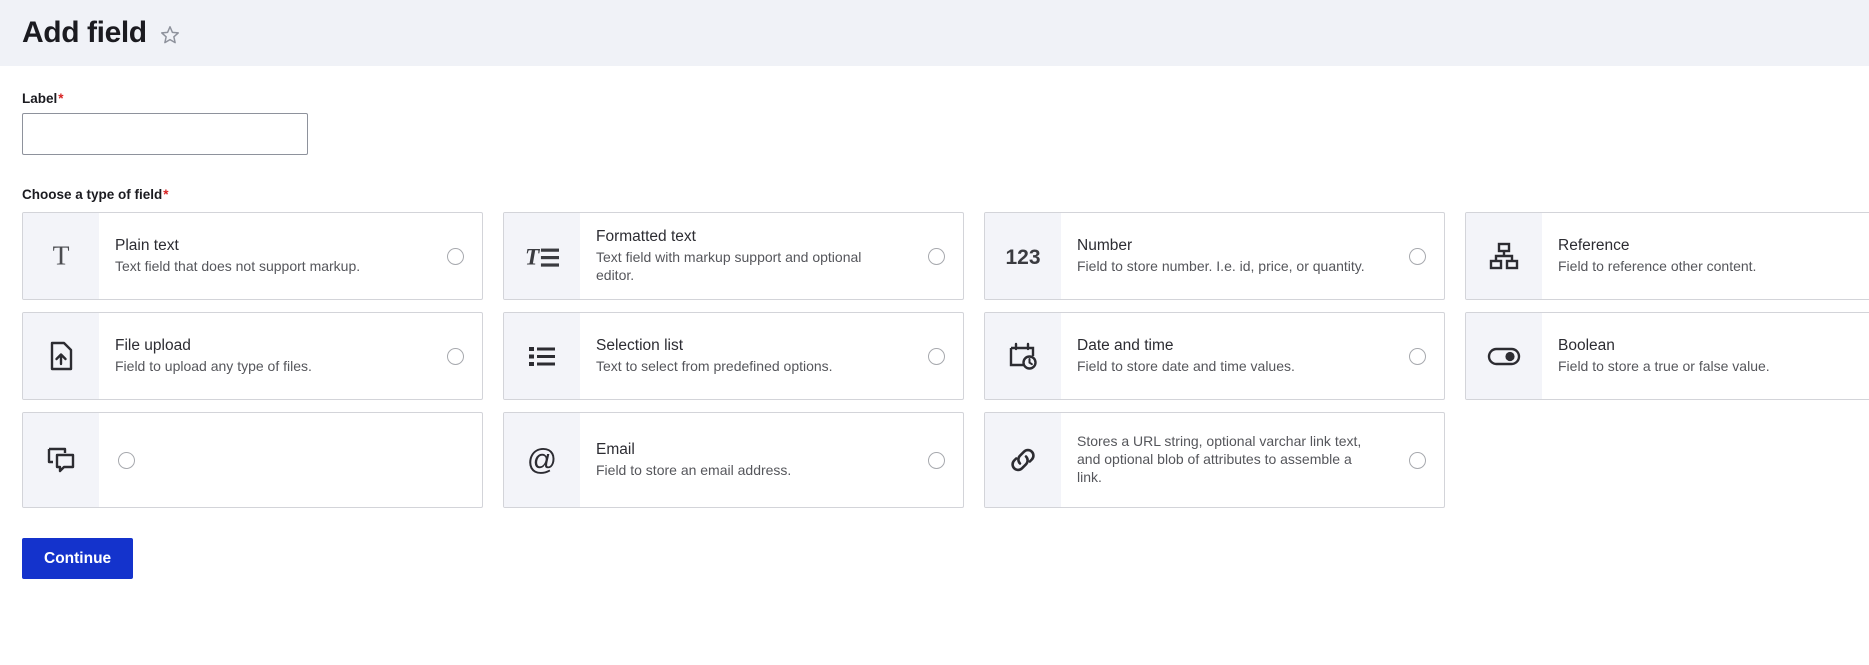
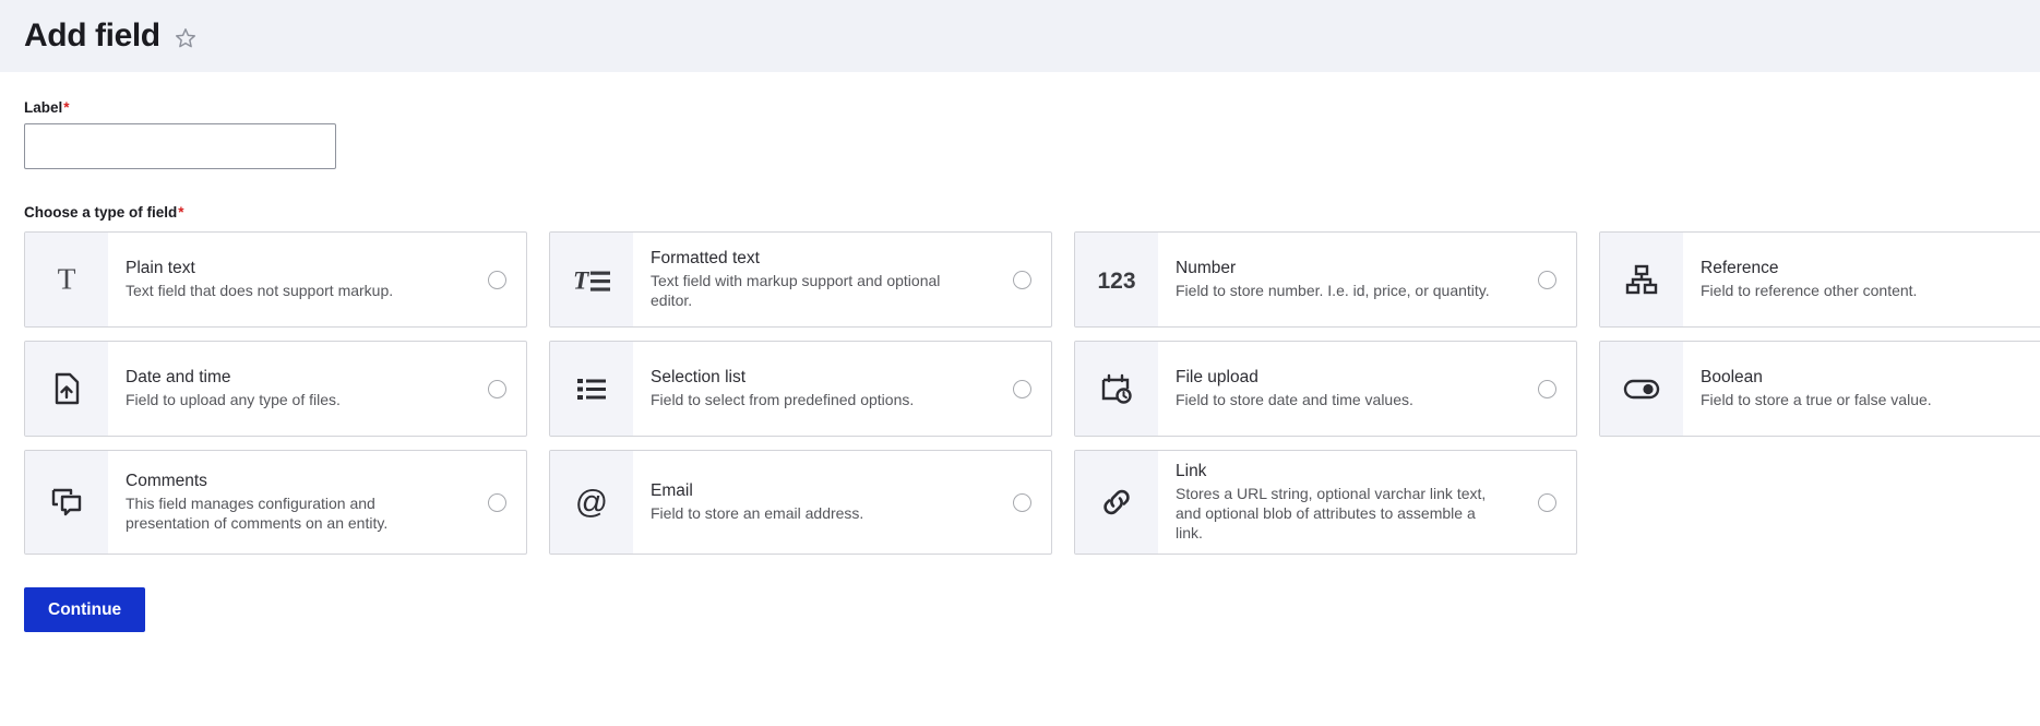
  Add field
  Label* Choose a type of field*
  T
  Plain text
  Text field that does not support markup.
  T
  Formatted text
  Text field with markup support and optional editor.
  123
  Number
  Field to store number. I.e. id, price, or quantity.
  Reference
  Field to reference other content.
- File upload
+ Date and time
  Field to upload any type of files.
  Selection list
- Text to select from predefined options.
+ Field to select from predefined options.
- Date and time
+ File upload
  Field to store date and time values.
  Boolean
  Field to store a true or false value.
+ Comments
+ This field manages configuration and presentation of comments on an entity.
  @
  Email
  Field to store an email address.
+ Link
  Stores a URL string, optional varchar link text, and optional blob of attributes to assemble a link.
  Continue
